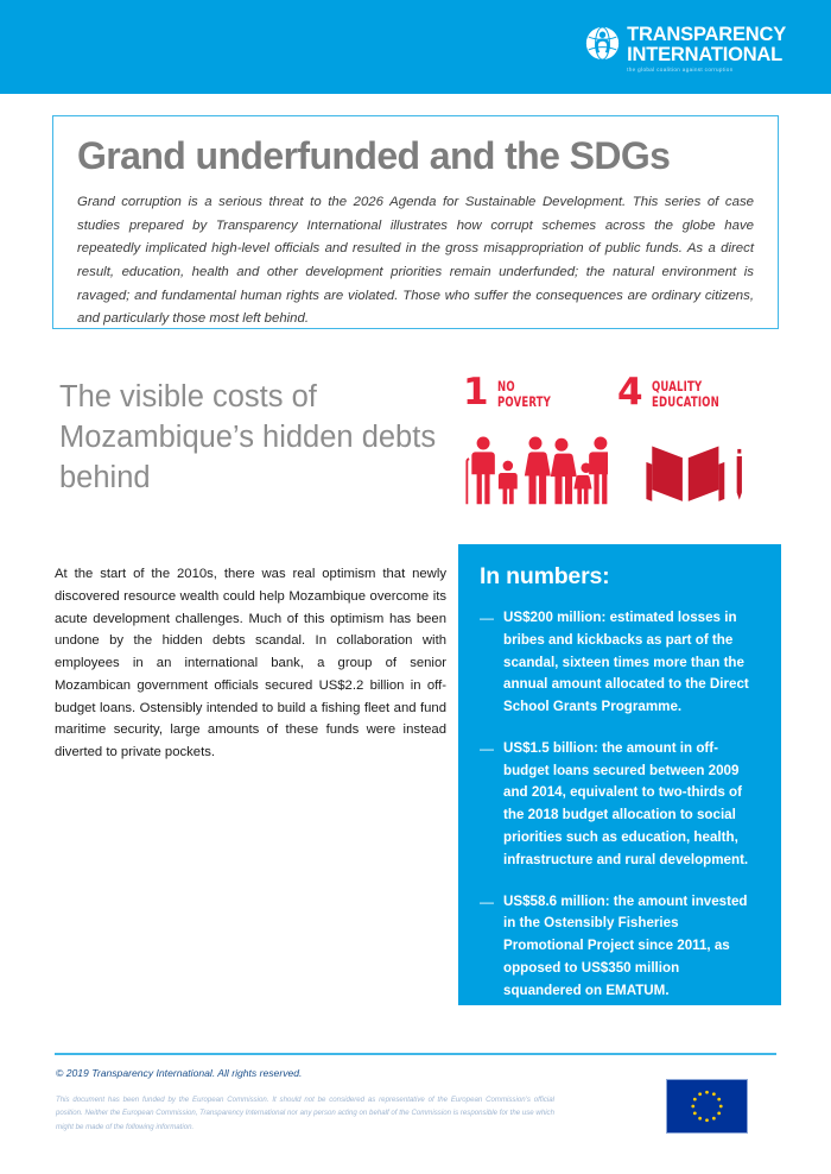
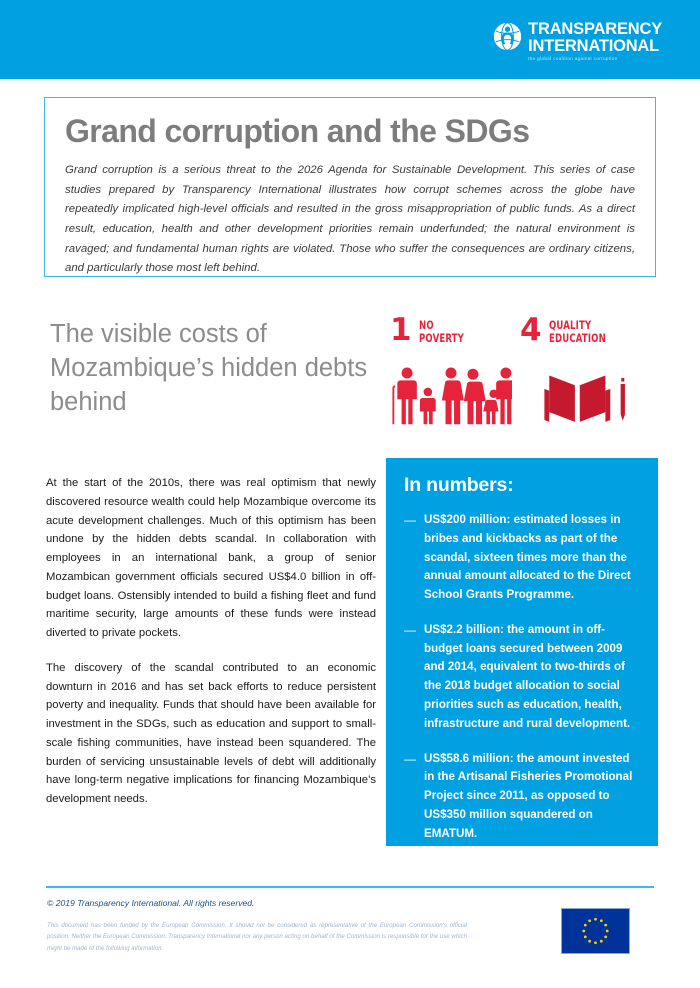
  TRANSPARENCY
  INTERNATIONAL
- Grand underfunded and the SDGs
+ Grand corruption and the SDGs
  Grand corruption is a serious threat to the 2026 Agenda for Sustainable Development. This series of case studies prepared by Transparency International illustrates how corrupt schemes across the globe have repeatedly implicated high-level officials and resulted in the gross misappropriation of public funds. As a direct result, education, health and other development priorities remain underfunded; the natural environment is ravaged; and fundamental human rights are violated. Those who suffer the consequences are ordinary citizens, and particularly those most left behind.
  The visible costs of Mozambique’s hidden debts behind
  1
  NO
  POVERTY
  4
  QUALITY
  EDUCATION
- At the start of the 2010s, there was real optimism that newly discovered resource wealth could help Mozambique overcome its acute development challenges. Much of this optimism has been undone by the hidden debts scandal. In collaboration with employees in an international bank, a group of senior Mozambican government officials secured US$2.2 billion in off-budget loans. Ostensibly intended to build a fishing fleet and fund maritime security, large amounts of these funds were instead diverted to private pockets.
+ At the start of the 2010s, there was real optimism that newly discovered resource wealth could help Mozambique overcome its acute development challenges. Much of this optimism has been undone by the hidden debts scandal. In collaboration with employees in an international bank, a group of senior Mozambican government officials secured US$4.0 billion in off-budget loans. Ostensibly intended to build a fishing fleet and fund maritime security, large amounts of these funds were instead diverted to private pockets.
+ The discovery of the scandal contributed to an economic downturn in 2016 and has set back efforts to reduce persistent poverty and inequality. Funds that should have been available for investment in the SDGs, such as education and support to small-scale fishing communities, have instead been squandered. The burden of servicing unsustainable levels of debt will additionally have long-term negative implications for financing Mozambique’s development needs.
  In numbers:
  —
  US$200 million: estimated losses in bribes and kickbacks as part of the scandal, sixteen times more than the annual amount allocated to the Direct School Grants Programme.
  —
- US$1.5 billion: the amount in off-budget loans secured between 2009 and 2014, equivalent to two-thirds of the 2018 budget allocation to social priorities such as education, health, infrastructure and rural development.
+ US$2.2 billion: the amount in off-budget loans secured between 2009 and 2014, equivalent to two-thirds of the 2018 budget allocation to social priorities such as education, health, infrastructure and rural development.
  —
- US$58.6 million: the amount invested in the Ostensibly Fisheries Promotional Project since 2011, as opposed to US$350 million squandered on EMATUM.
+ US$58.6 million: the amount invested in the Artisanal Fisheries Promotional Project since 2011, as opposed to US$350 million squandered on EMATUM.
  © 2019 Transparency International. All rights reserved.
